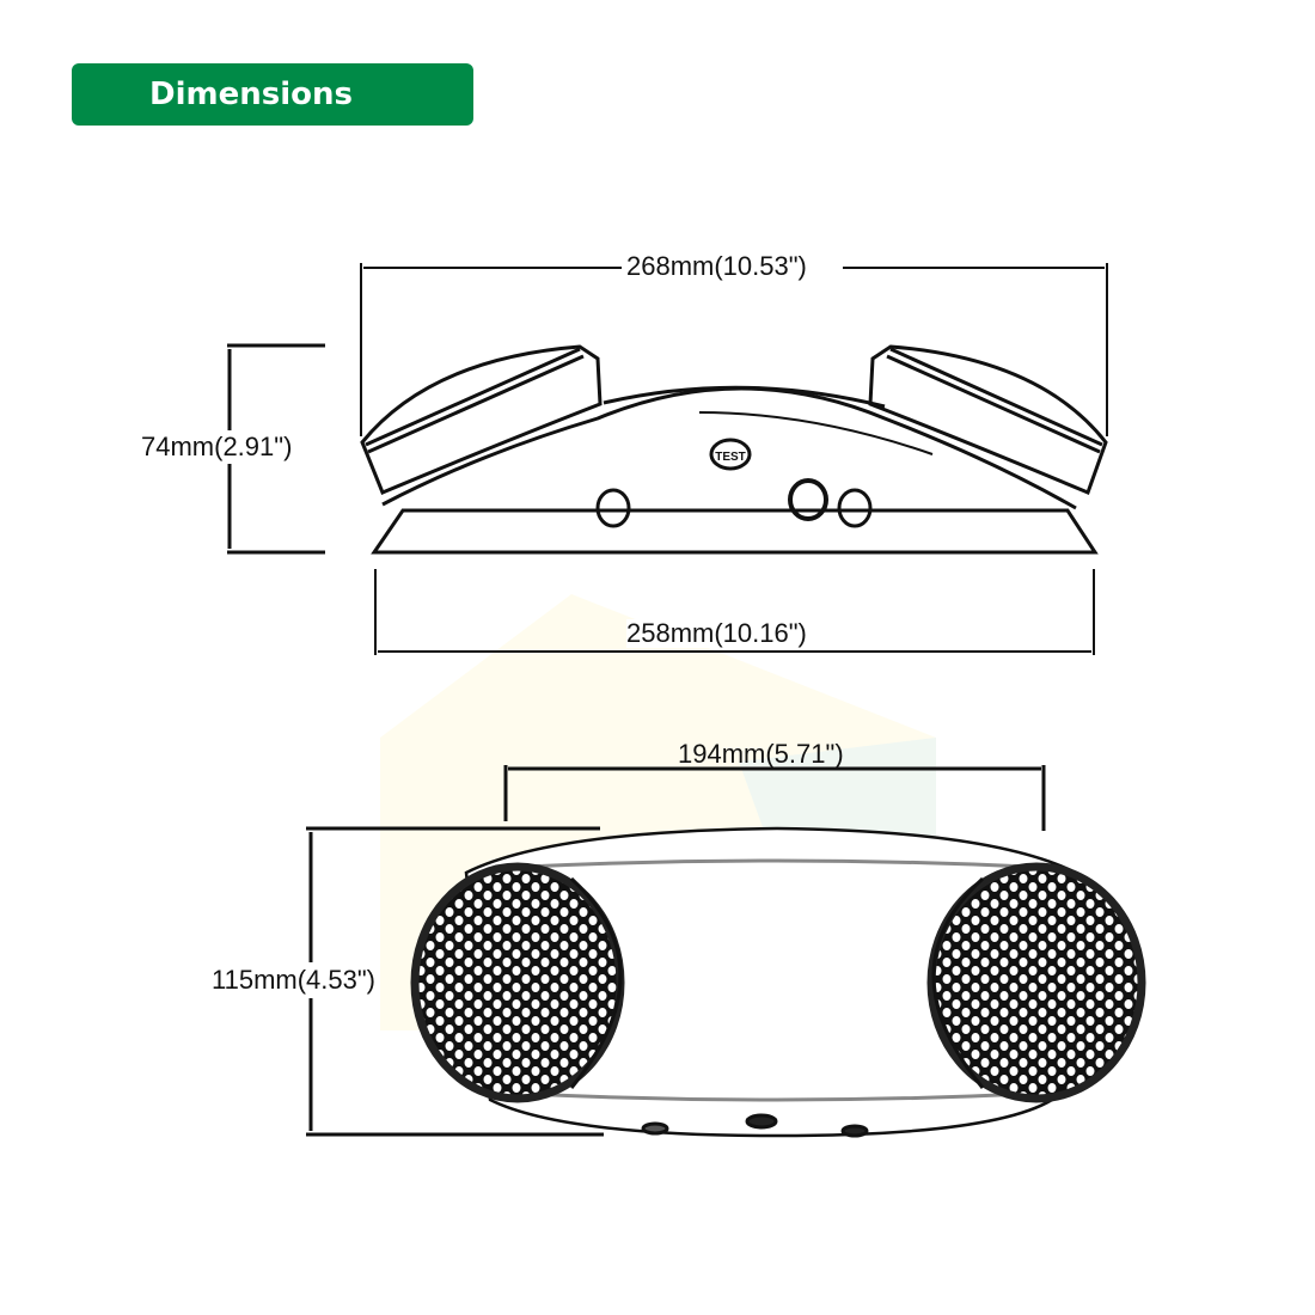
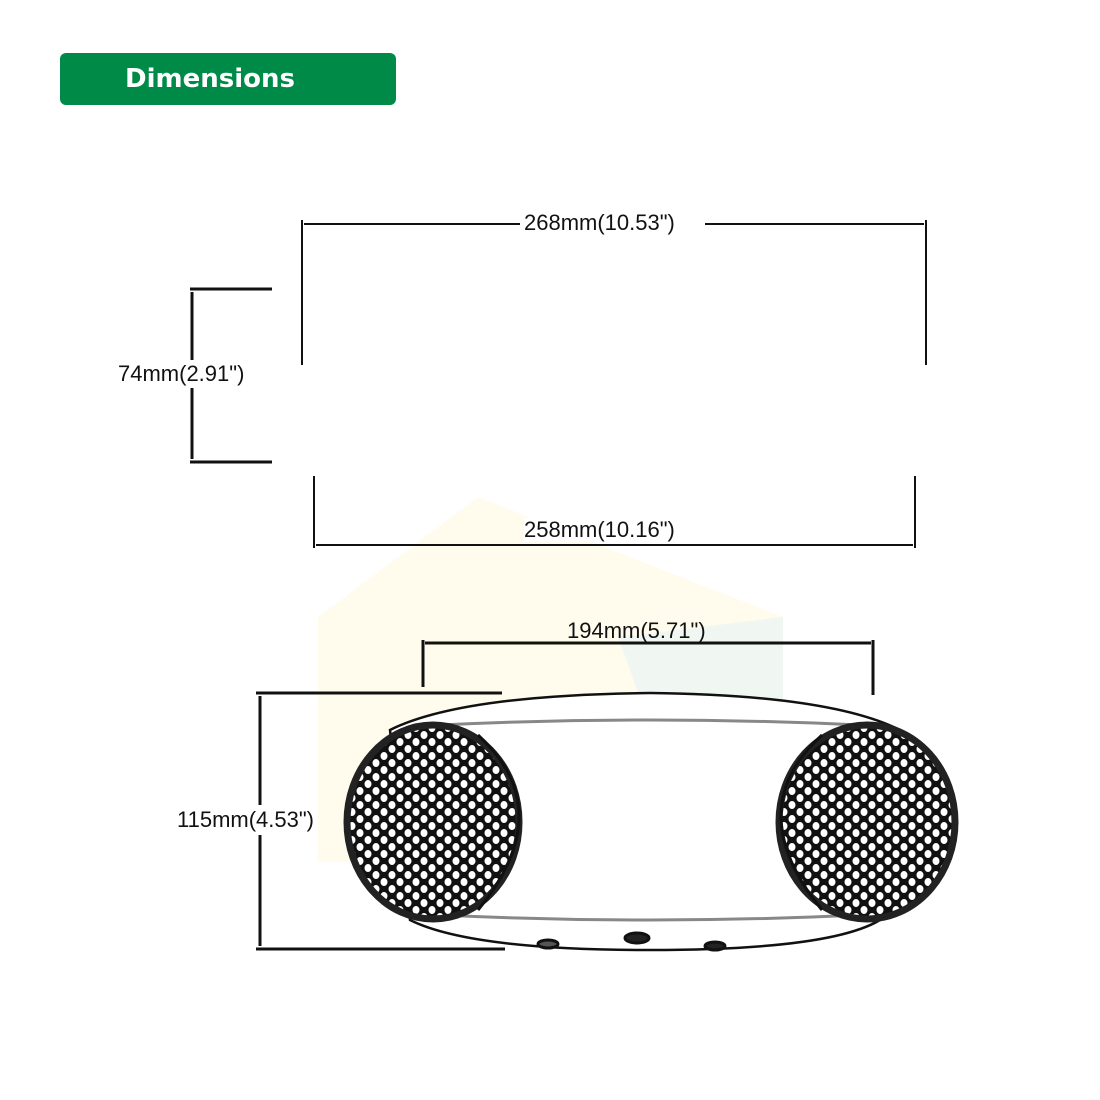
  Dimensions
- TEST
  268mm(10.53")
  74mm(2.91")
  258mm(10.16")
  194mm(5.71")
  115mm(4.53")
